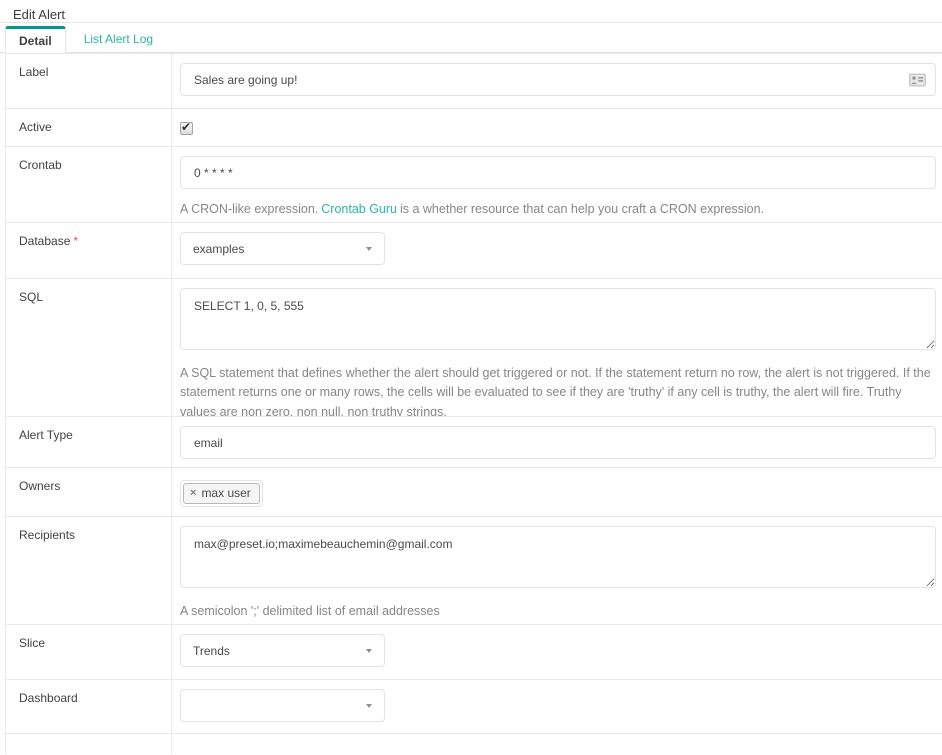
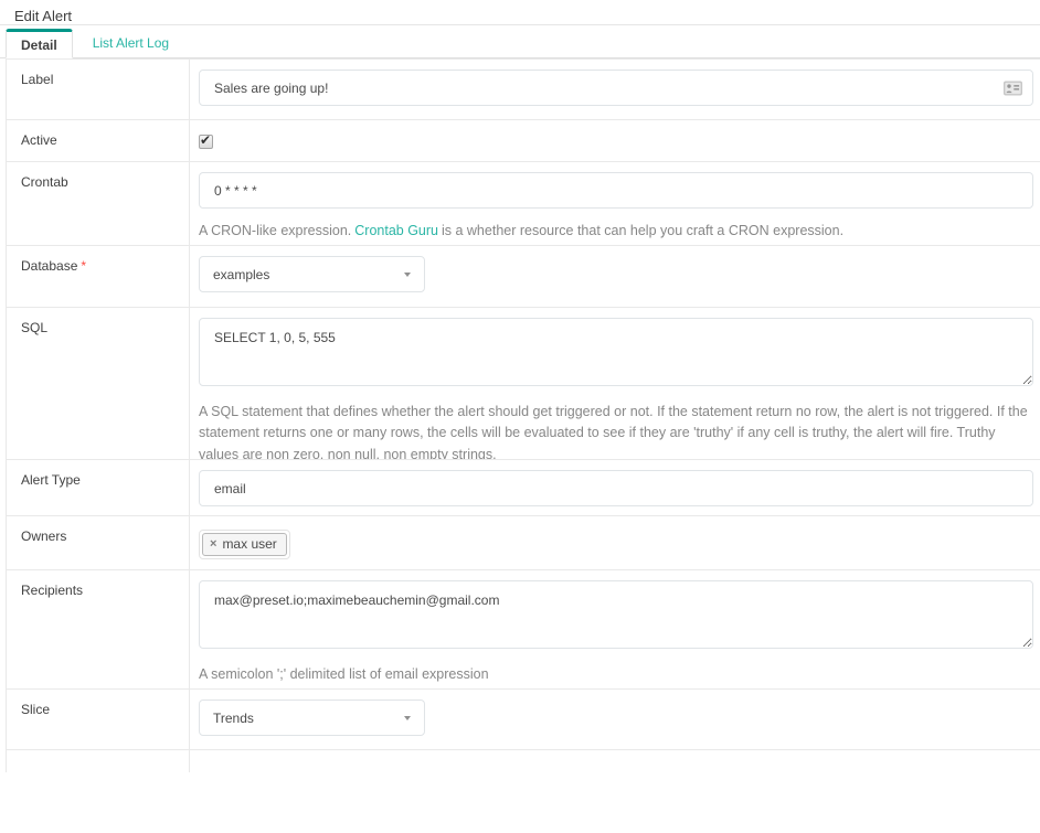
  Edit Alert
  Detail
  List Alert Log
  Label
  Sales are going up!
  Active
  ✔
  Crontab
  0 * * * *
  A CRON-like expression. Crontab Guru is a whether resource that can help you craft a CRON expression.
  Database *
  examples
  SQL
  SELECT 1, 0, 5, 555
- A SQL statement that defines whether the alert should get triggered or not. If the statement return no row, the alert is not triggered. If the statement returns one or many rows, the cells will be evaluated to see if they are 'truthy' if any cell is truthy, the alert will fire. Truthy values are non zero, non null, non truthy strings.
+ A SQL statement that defines whether the alert should get triggered or not. If the statement return no row, the alert is not triggered. If the statement returns one or many rows, the cells will be evaluated to see if they are 'truthy' if any cell is truthy, the alert will fire. Truthy values are non zero, non null, non empty strings.
  Alert Type
  email
  Owners
  ×
  max user
  Recipients
  max@preset.io;maximebeauchemin@gmail.com
- A semicolon ';' delimited list of email addresses
+ A semicolon ';' delimited list of email expression
  Slice
  Trends
- Dashboard
